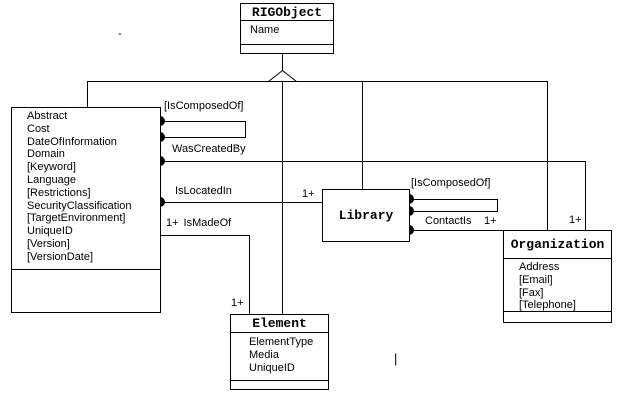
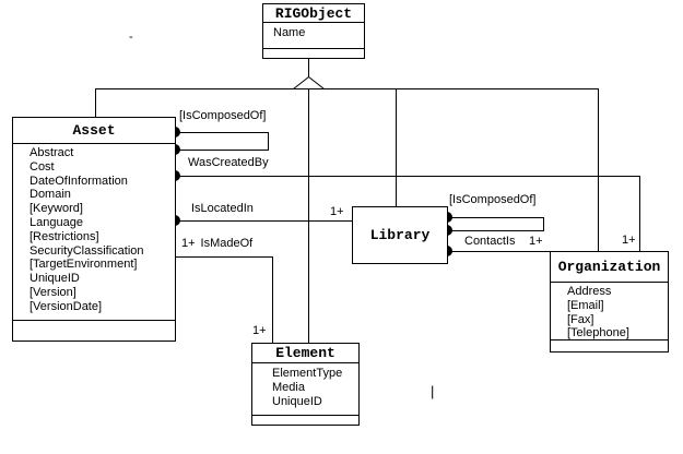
  [IsComposedOf]
  WasCreatedBy
  1+
  IsLocatedIn
  1+
  1+ IsMadeOf
  1+
  [IsComposedOf]
  ContactIs
  1+
  RIGObject
  Name
+ Asset
  Abstract
  Cost
  DateOfInformation
  Domain
  [Keyword]
  Language
  [Restrictions]
  SecurityClassification
  [TargetEnvironment]
  UniqueID
  [Version]
  [VersionDate]
  Library
  Organization
  Address
  [Email]
  [Fax]
  [Telephone]
  Element
  ElementType
  Media
  UniqueID
  -
  |
